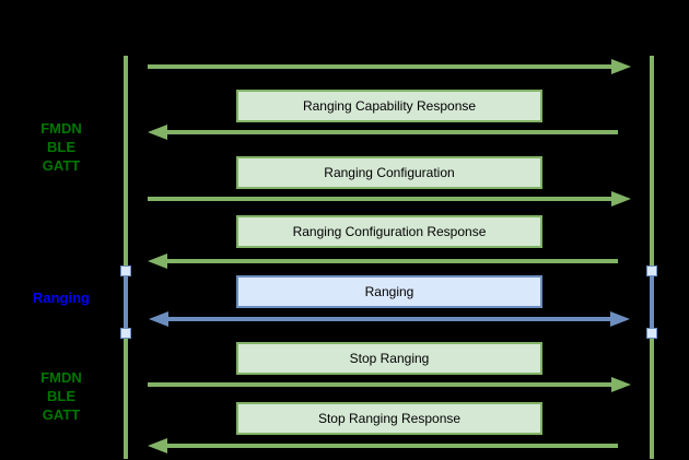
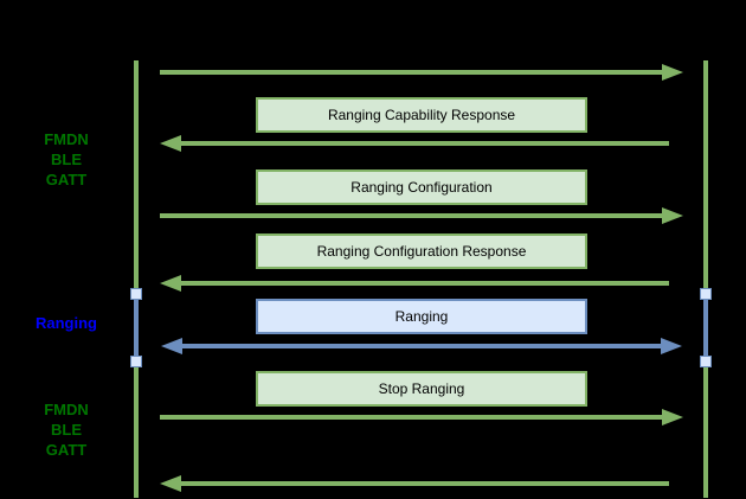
  FMDN
  BLE
  GATT
  Ranging
  FMDN
  BLE
  GATT
  Ranging Capability Response
  Ranging Configuration
  Ranging Configuration Response
  Ranging
  Stop Ranging
- Stop Ranging Response
